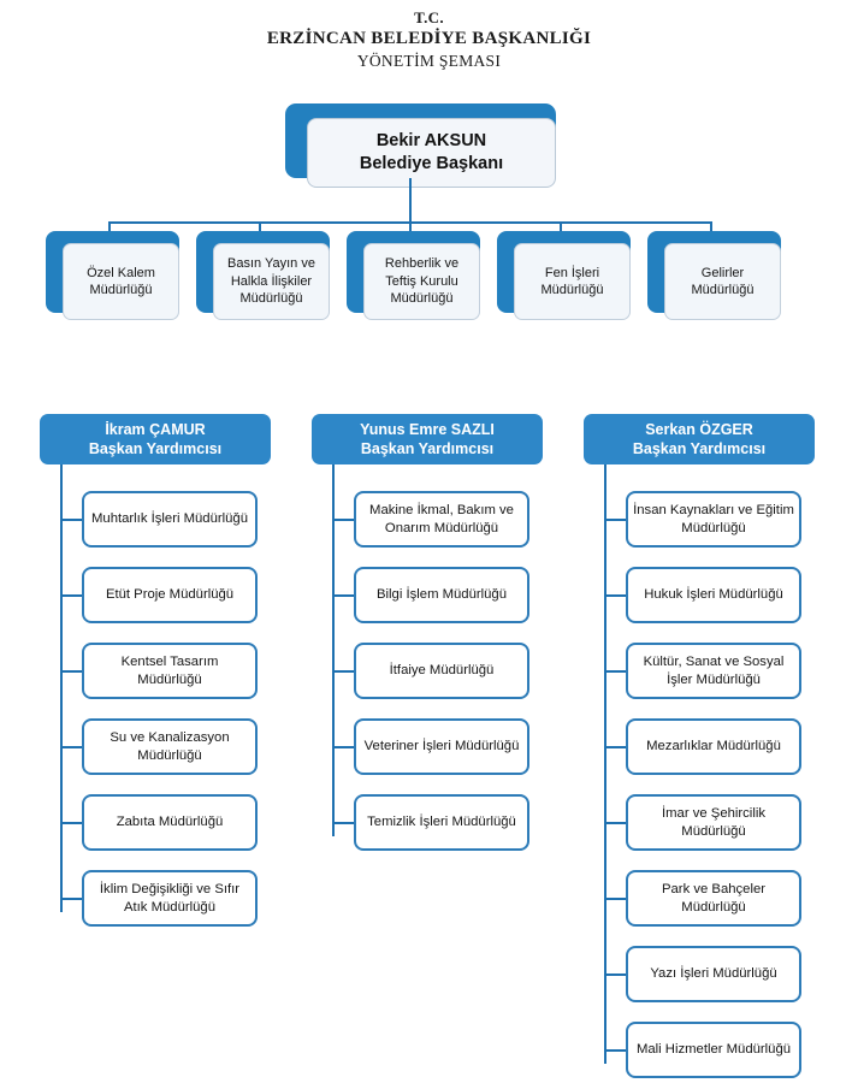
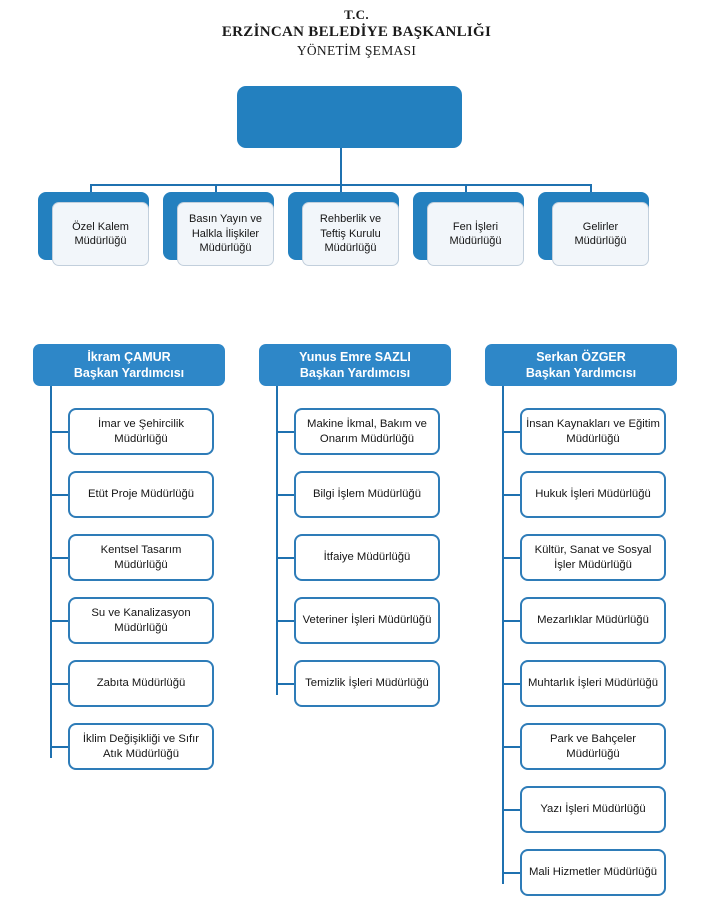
  T.C.
  ERZİNCAN BELEDİYE BAŞKANLIĞI
  YÖNETİM ŞEMASI
- Bekir AKSUN
- Belediye Başkanı
  Özel Kalem
  Müdürlüğü
  Basın Yayın ve
  Halkla İlişkiler
  Müdürlüğü
  Rehberlik ve
  Teftiş Kurulu
  Müdürlüğü
  Fen İşleri
  Müdürlüğü
  Gelirler
  Müdürlüğü
  İkram ÇAMUR
  Başkan Yardımcısı
- Muhtarlık İşleri Müdürlüğü
+ İmar ve Şehircilik Müdürlüğü
  Etüt Proje Müdürlüğü
  Kentsel Tasarım Müdürlüğü
  Su ve Kanalizasyon Müdürlüğü
  Zabıta Müdürlüğü
  İklim Değişikliği ve Sıfır Atık Müdürlüğü
  Yunus Emre SAZLI
  Başkan Yardımcısı
  Makine İkmal, Bakım ve Onarım Müdürlüğü
  Bilgi İşlem Müdürlüğü
  İtfaiye Müdürlüğü
  Veteriner İşleri Müdürlüğü
  Temizlik İşleri Müdürlüğü
  Serkan ÖZGER
  Başkan Yardımcısı
  İnsan Kaynakları ve Eğitim Müdürlüğü
  Hukuk İşleri Müdürlüğü
  Kültür, Sanat ve Sosyal İşler Müdürlüğü
  Mezarlıklar Müdürlüğü
- İmar ve Şehircilik Müdürlüğü
+ Muhtarlık İşleri Müdürlüğü
  Park ve Bahçeler Müdürlüğü
  Yazı İşleri Müdürlüğü
  Mali Hizmetler Müdürlüğü
